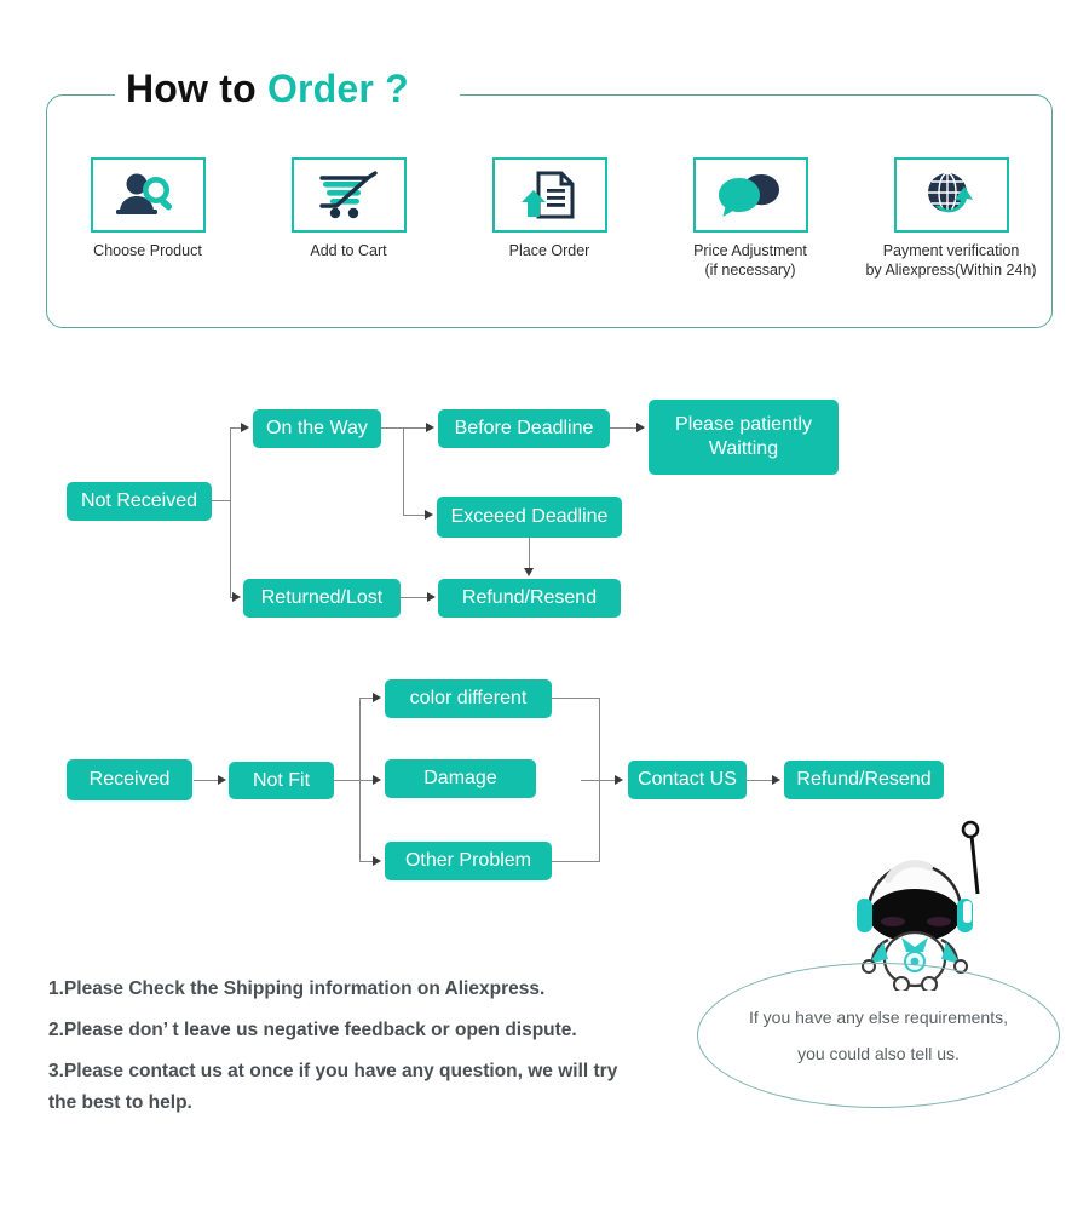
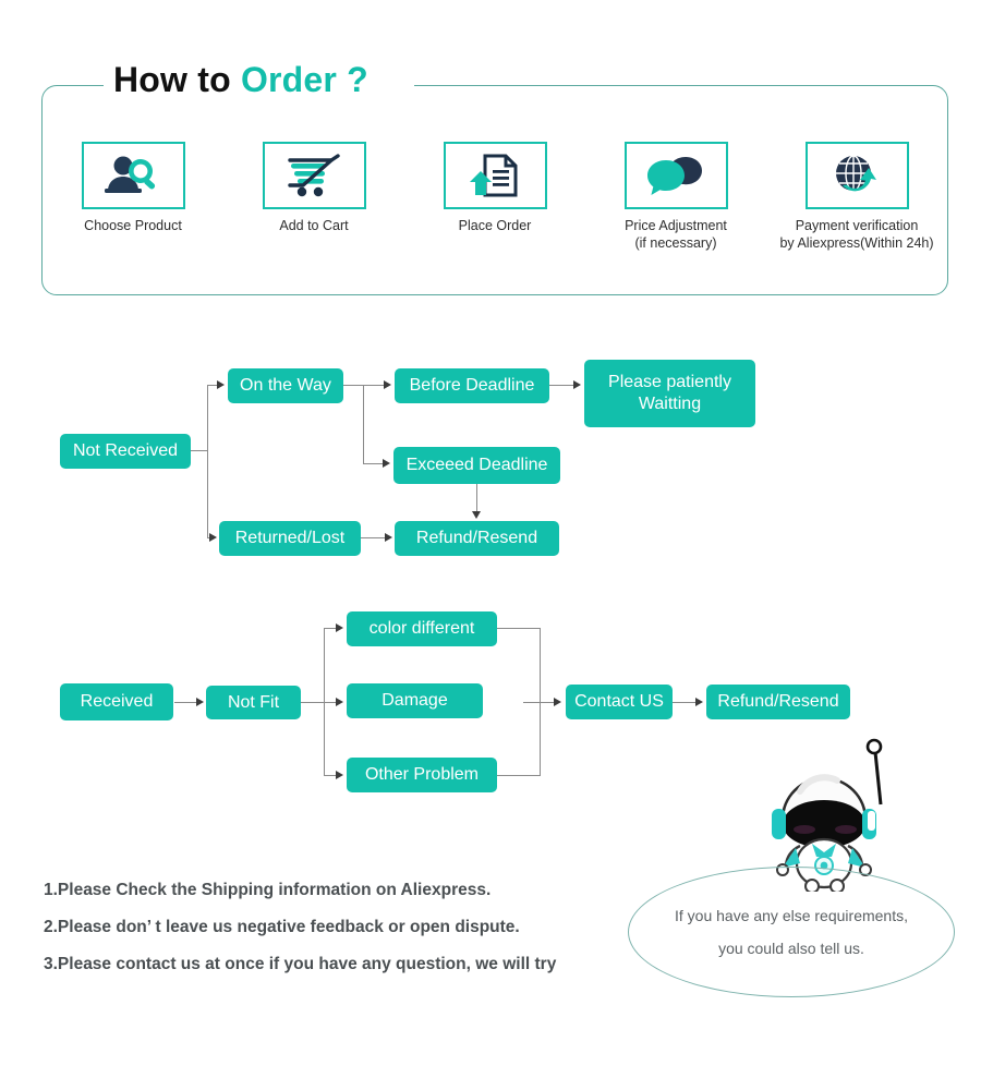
  How to Order ?
  Choose Product
  Add to Cart
  Place Order
  Price Adjustment
  (if necessary)
  Payment verification
  by Aliexpress(Within 24h)
  Not Received
  On the Way
  Returned/Lost
  Before Deadline
  Exceeed Deadline
  Please patiently
  Waitting
  Refund/Resend
  Received
  Not Fit
  color different
  Damage
  Other Problem
  Contact US
  Refund/Resend
  1.Please Check the Shipping information on Aliexpress.
  2.Please don’ t leave us negative feedback or open dispute.
  3.Please contact us at once if you have any question, we will try
- the best to help.
  If you have any else requirements,
  you could also tell us.
